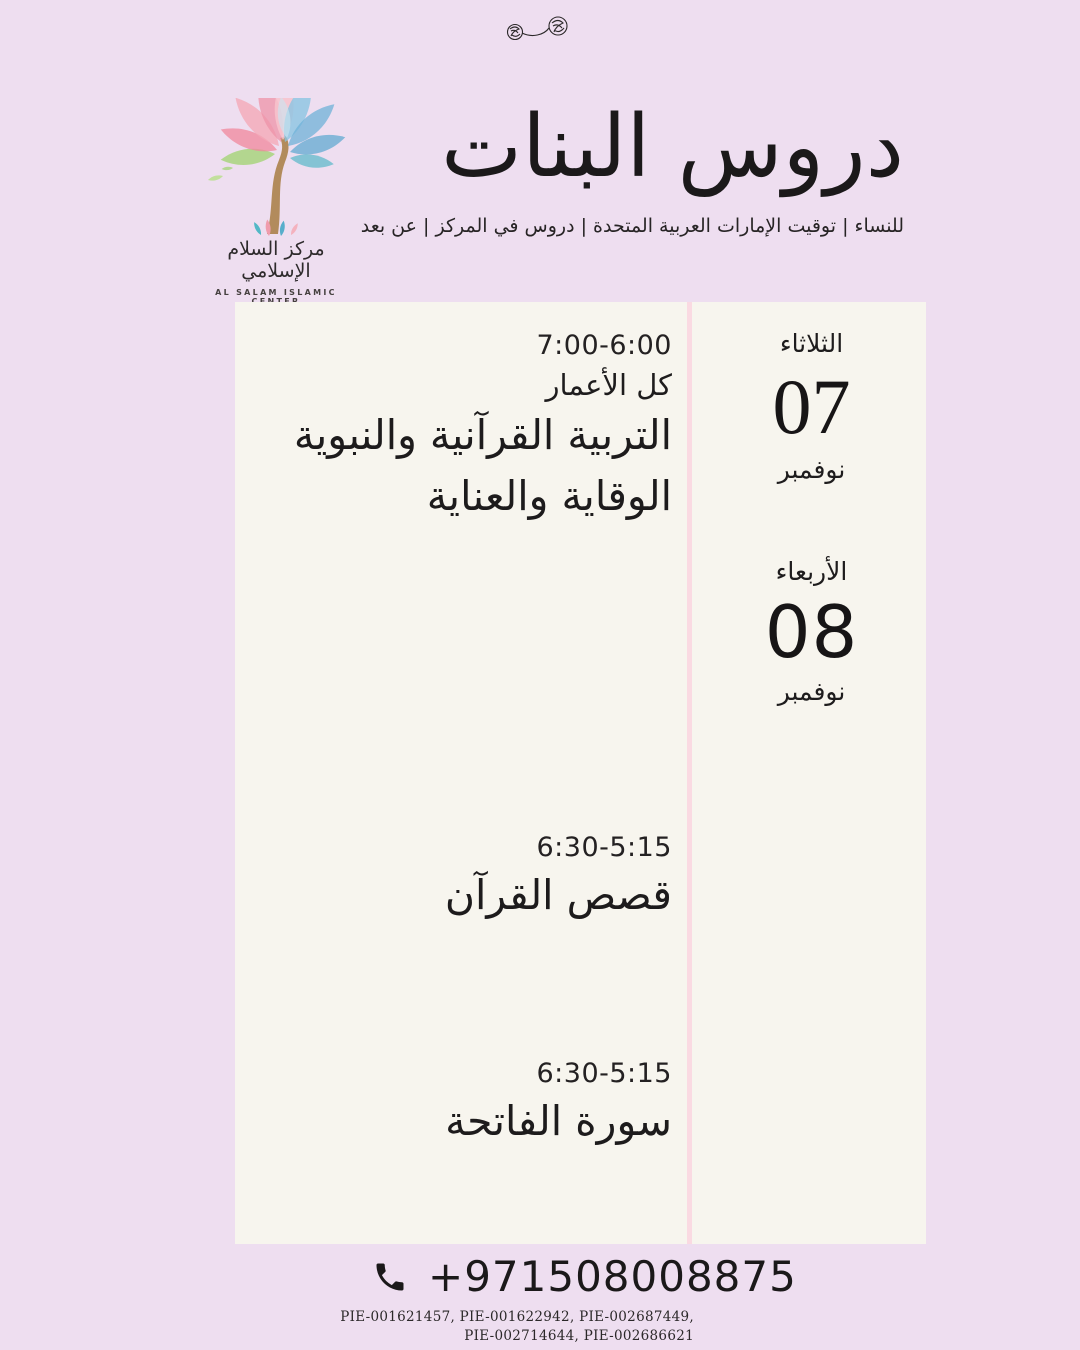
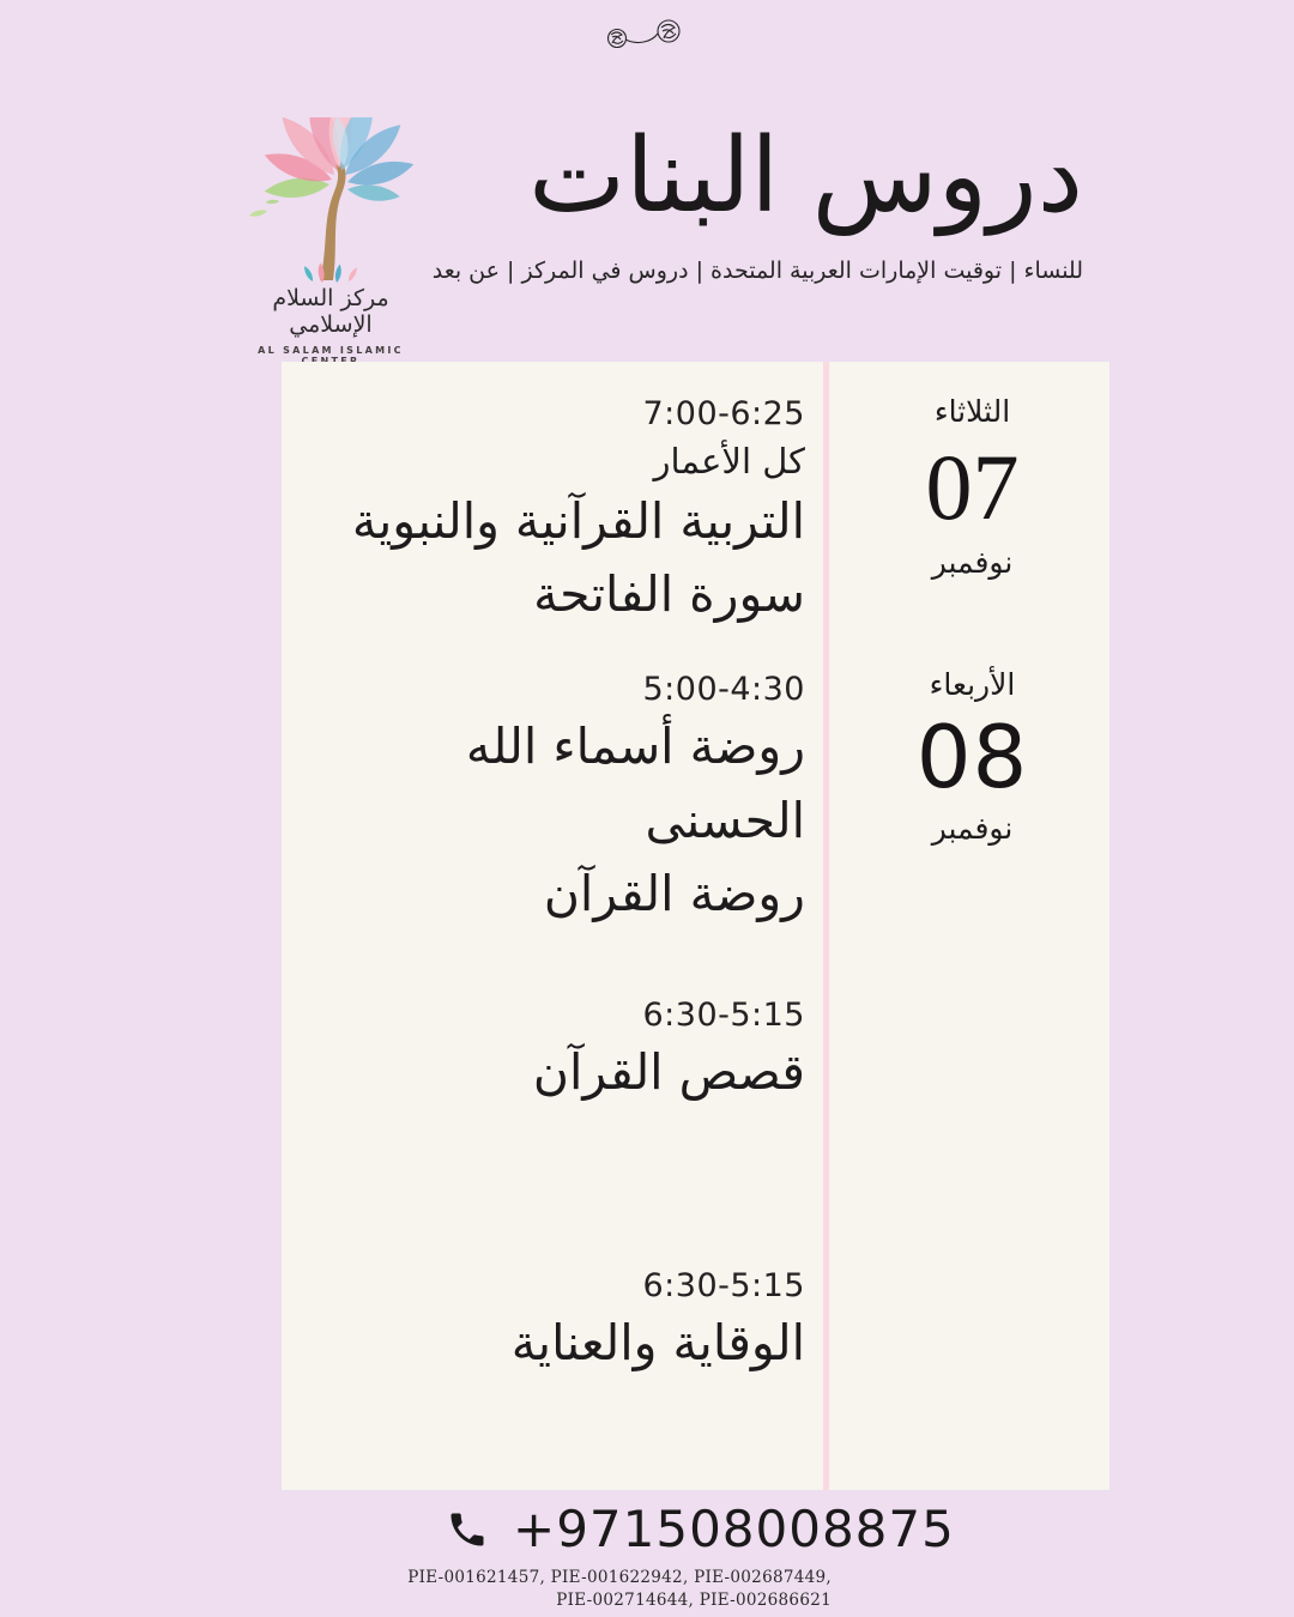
  مركز السلام الإسلامي
  AL SALAM ISLAMIC
  دروس البنات
  للنساء | توقيت الإمارات العربية المتحدة | دروس في المركز | عن بعد
  الثلاثاء
  07
  نوفمبر
  الأربعاء
  08
  نوفمبر
- 7:00-6:00
+ 7:00-6:25
  كل الأعمار
  التربية القرآنية والنبوية
- الوقاية والعناية
+ سورة الفاتحة
+ 5:00-4:30
+ روضة أسماء الله الحسنى
+ روضة القرآن
  6:30-5:15
  قصص القرآن
  6:30-5:15
- سورة الفاتحة
+ الوقاية والعناية
  +971508008875
  PIE-001621457, PIE-001622942, PIE-002687449,
  PIE-002714644, PIE-002686621
